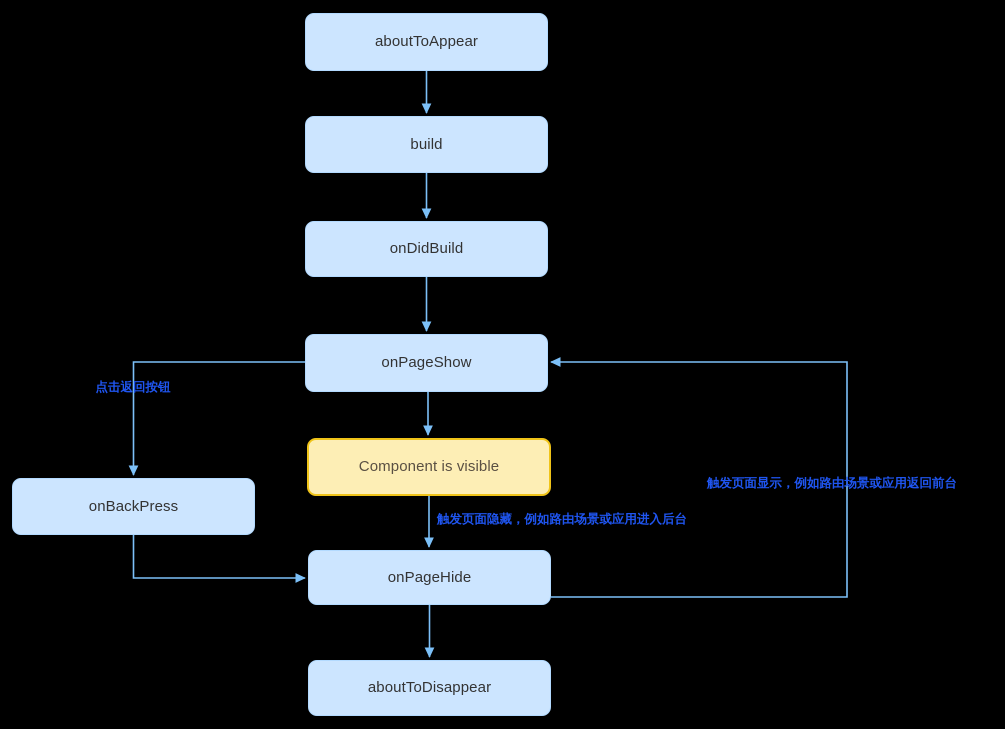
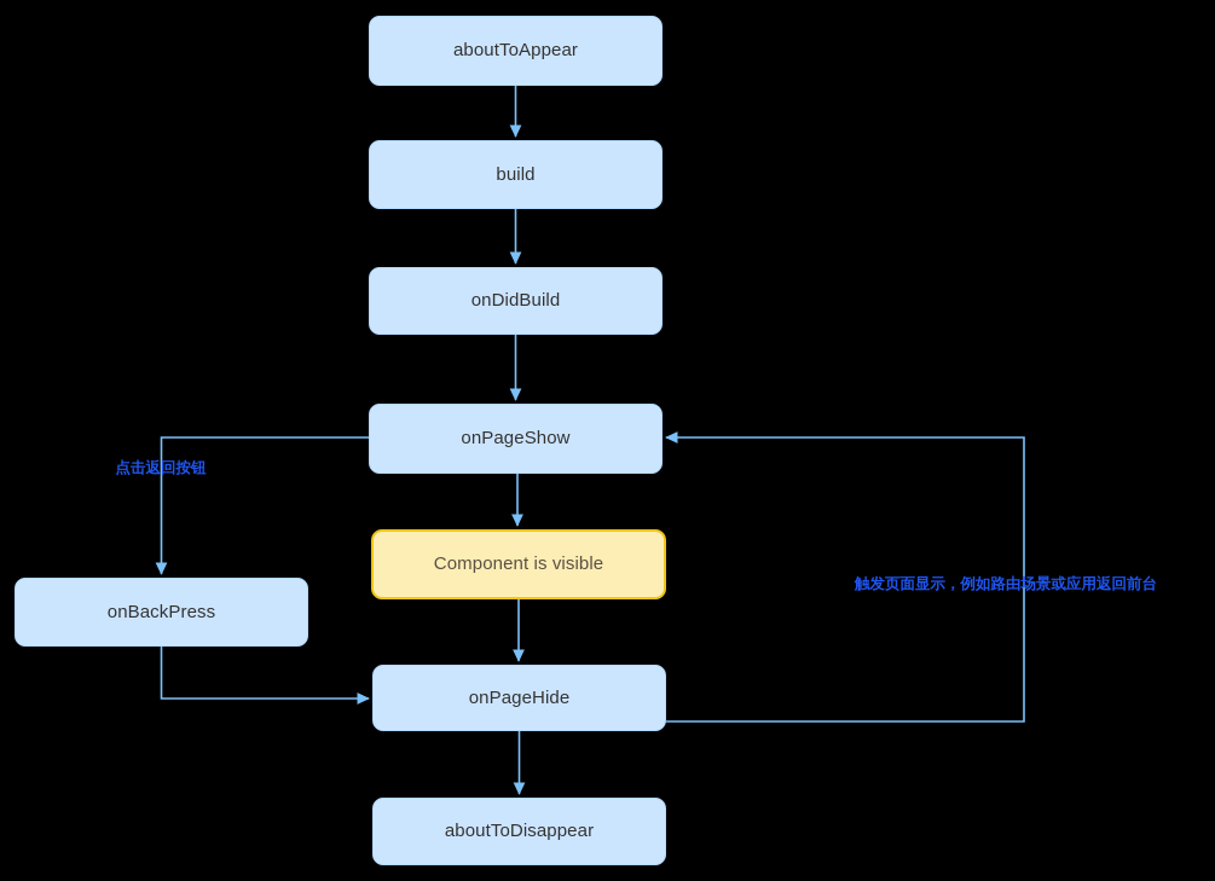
  aboutToAppear
  build
  onDidBuild
  onPageShow
  Component is visible
  onBackPress
  onPageHide
  aboutToDisappear
  点击返回按钮
- 触发页面隐藏，例如路由场景或应用进入后台
  触发页面显示，例如路由场景或应用返回前台
